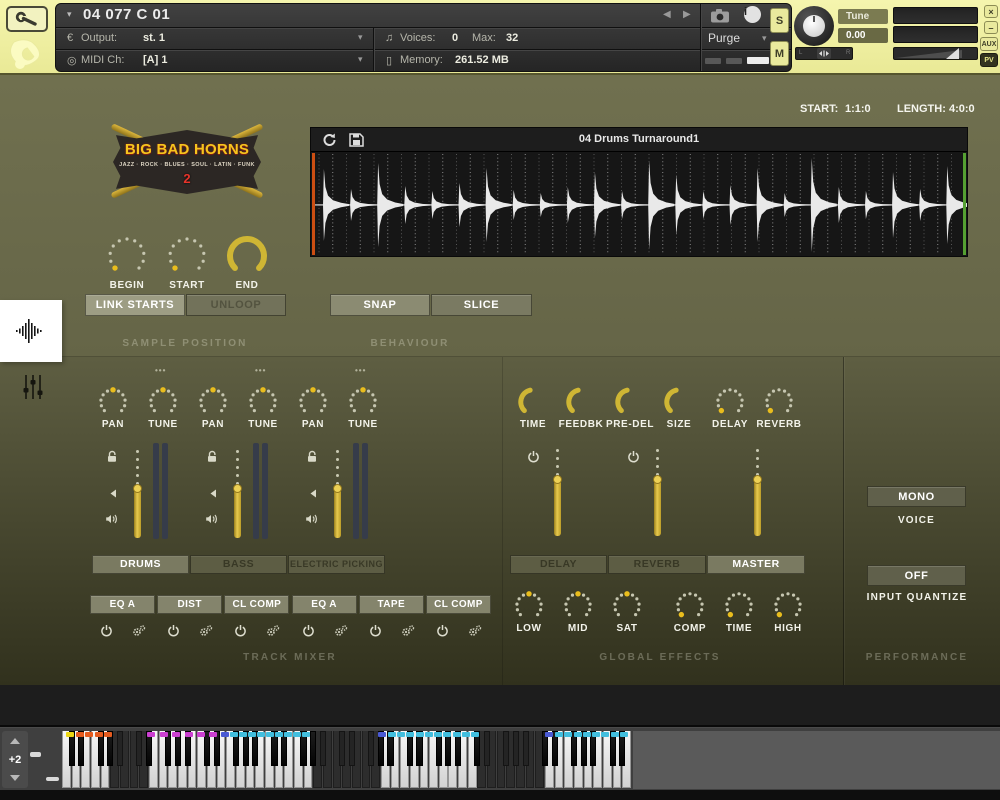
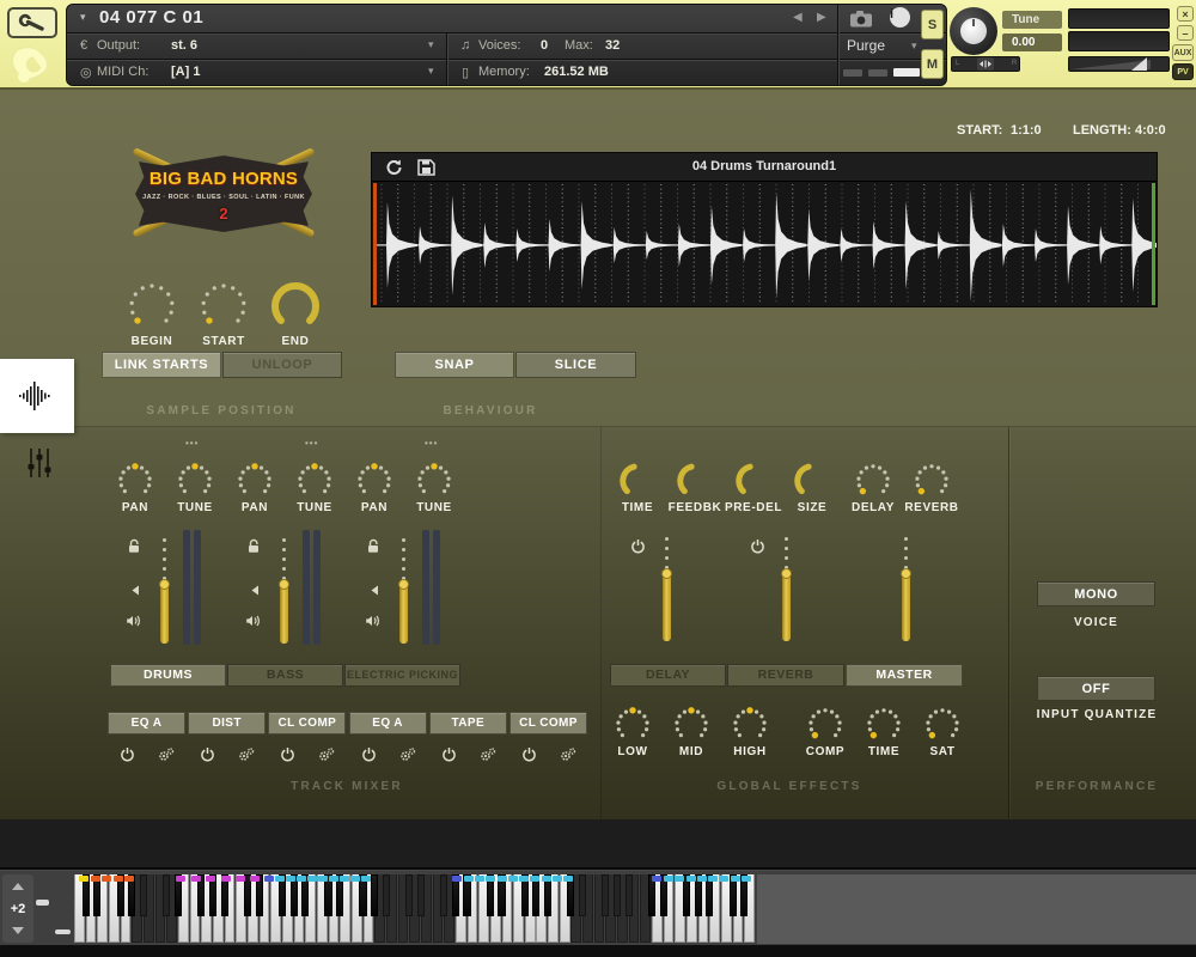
  ▾
  04 077 C 01
  €
  Output:
- st. 1
+ st. 6
  ▾
  ◎
  MIDI Ch:
  [A] 1
  ▾
  ♫
  Voices:
  0
  Max:
  32
  ▯
  Memory:
  261.52 MB
  ◀
  ▶
  i
  Purge
  ▾
  S
  M
  Tune
  0.00
  ×
  –
  START:
  1:1:0
  LENGTH:
  4:0:0
  BIG BAD HORNS
  2
  04 Drums Turnaround1
  LINK STARTS
  UNLOOP
  SAMPLE POSITION
  SNAP
  SLICE
  BEHAVIOUR
  TRACK MIXER
  GLOBAL EFFECTS
  MONO
  VOICE
  OFF
  INPUT QUANTIZE
  PERFORMANCE
  +2
  BEGIN
  START
  END
  PAN
  TUNE
  •••
  PAN
  TUNE
  •••
  PAN
  TUNE
  •••
  TIME
  FEEDBK
  PRE-DEL
  SIZE
  DELAY
  REVERB
  LOW
  MID
- SAT
+ HIGH
  COMP
  TIME
- HIGH
+ SAT
  DRUMS
  BASS
  ELECTRIC PICKING
  DELAY
  REVERB
  MASTER
  EQ A
  DIST
  CL COMP
  EQ A
  TAPE
  CL COMP
